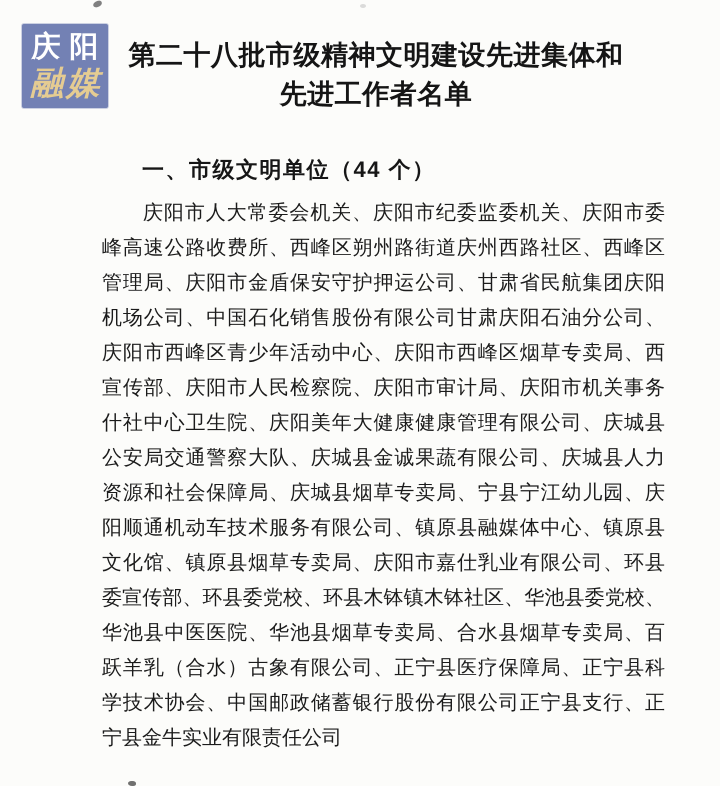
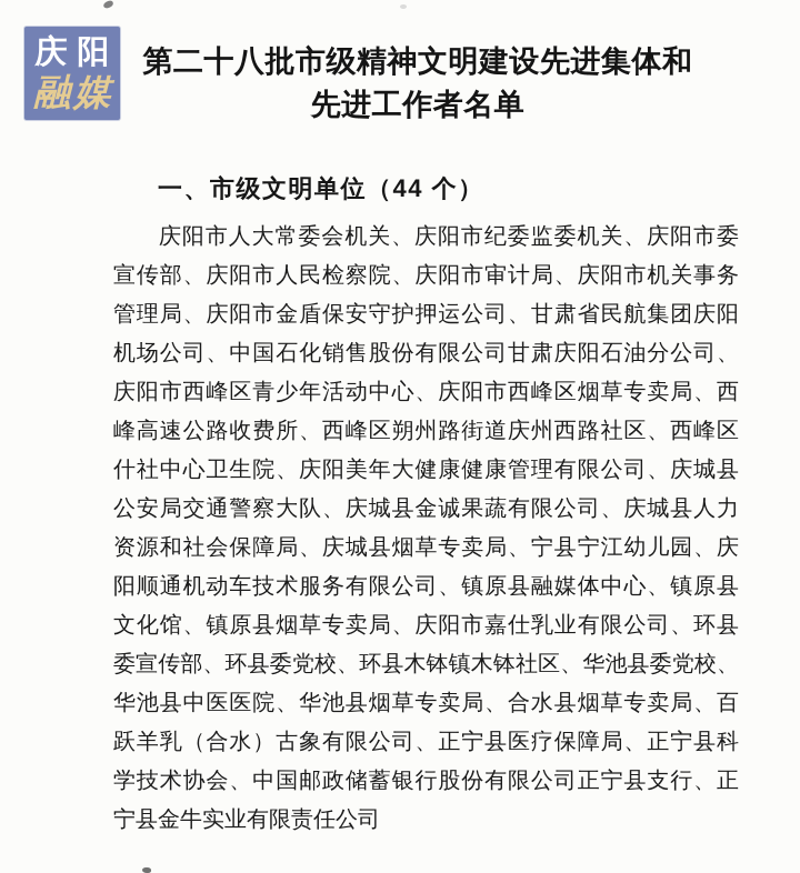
  庆阳
  融媒
  第二十八批市级精神文明建设先进集体和
  先进工作者名单
  一、市级文明单位（44 个）
  庆阳市人大常委会机关、庆阳市纪委监委机关、庆阳市委
- 峰高速公路收费所、西峰区朔州路街道庆州西路社区、西峰区
+ 宣传部、庆阳市人民检察院、庆阳市审计局、庆阳市机关事务
  管理局、庆阳市金盾保安守护押运公司、甘肃省民航集团庆阳
  机场公司、中国石化销售股份有限公司甘肃庆阳石油分公司、
  庆阳市西峰区青少年活动中心、庆阳市西峰区烟草专卖局、西
- 宣传部、庆阳市人民检察院、庆阳市审计局、庆阳市机关事务
+ 峰高速公路收费所、西峰区朔州路街道庆州西路社区、西峰区
  什社中心卫生院、庆阳美年大健康健康管理有限公司、庆城县
  公安局交通警察大队、庆城县金诚果蔬有限公司、庆城县人力
  资源和社会保障局、庆城县烟草专卖局、宁县宁江幼儿园、庆
  阳顺通机动车技术服务有限公司、镇原县融媒体中心、镇原县
  文化馆、镇原县烟草专卖局、庆阳市嘉仕乳业有限公司、环县
  委宣传部、环县委党校、环县木钵镇木钵社区、华池县委党校、
  华池县中医医院、华池县烟草专卖局、合水县烟草专卖局、百
  跃羊乳（合水）古象有限公司、正宁县医疗保障局、正宁县科
  学技术协会、中国邮政储蓄银行股份有限公司正宁县支行、正
  宁县金牛实业有限责任公司
